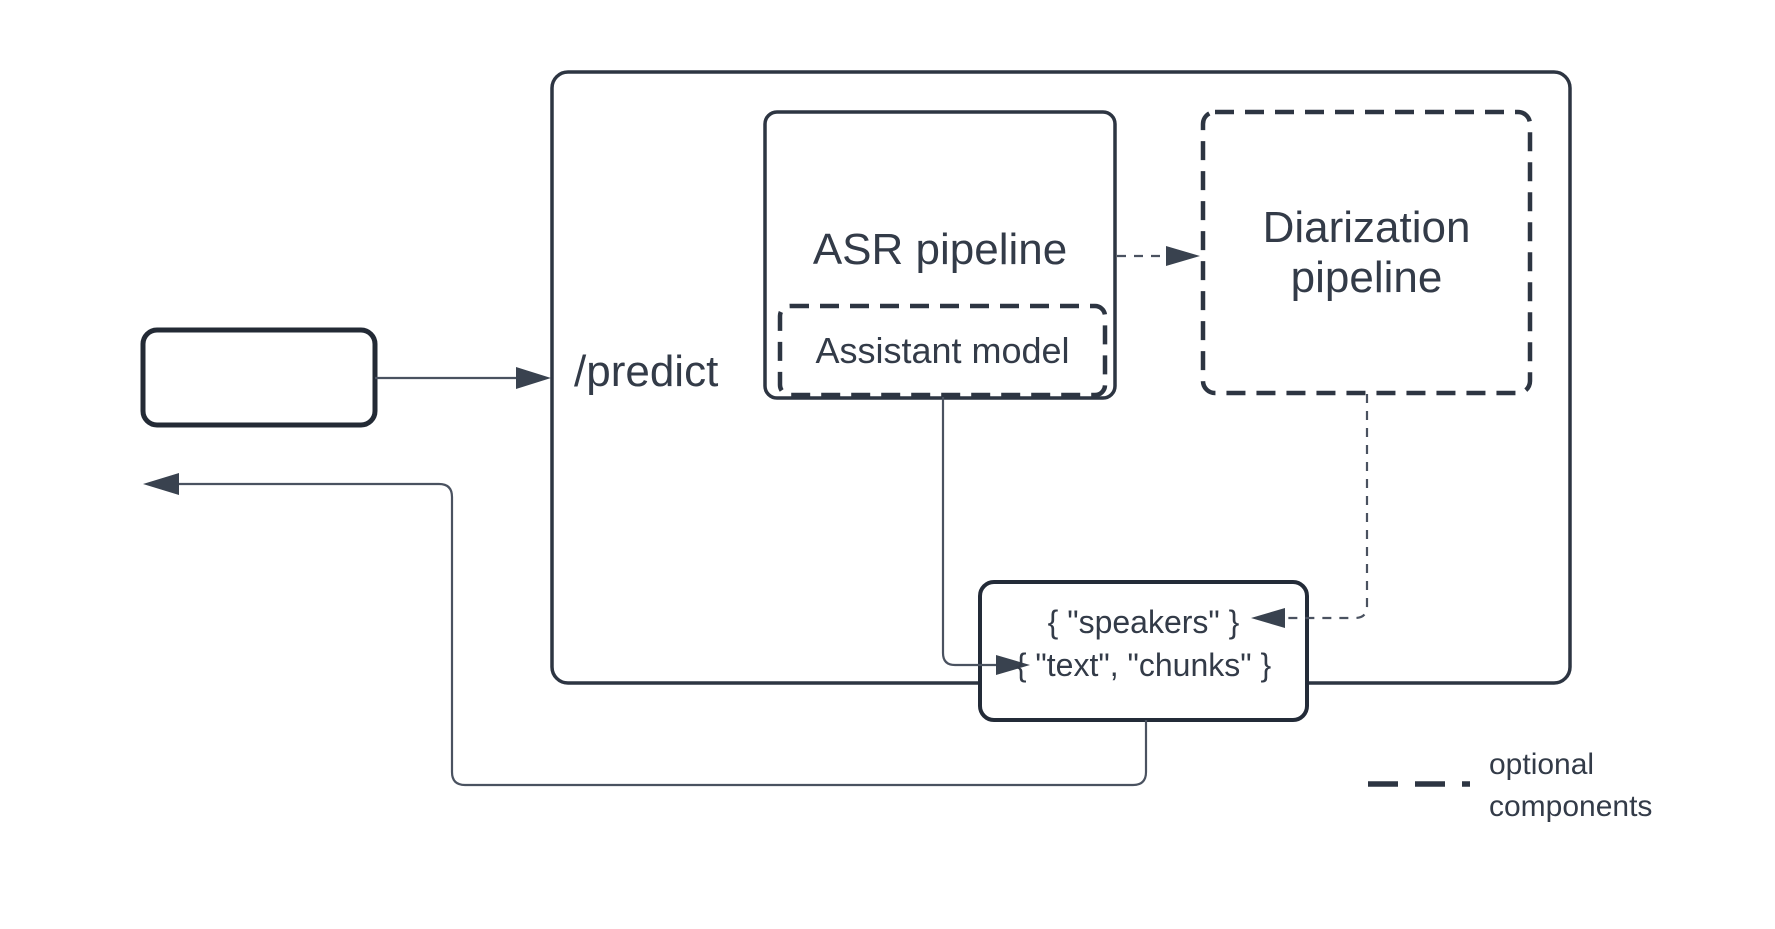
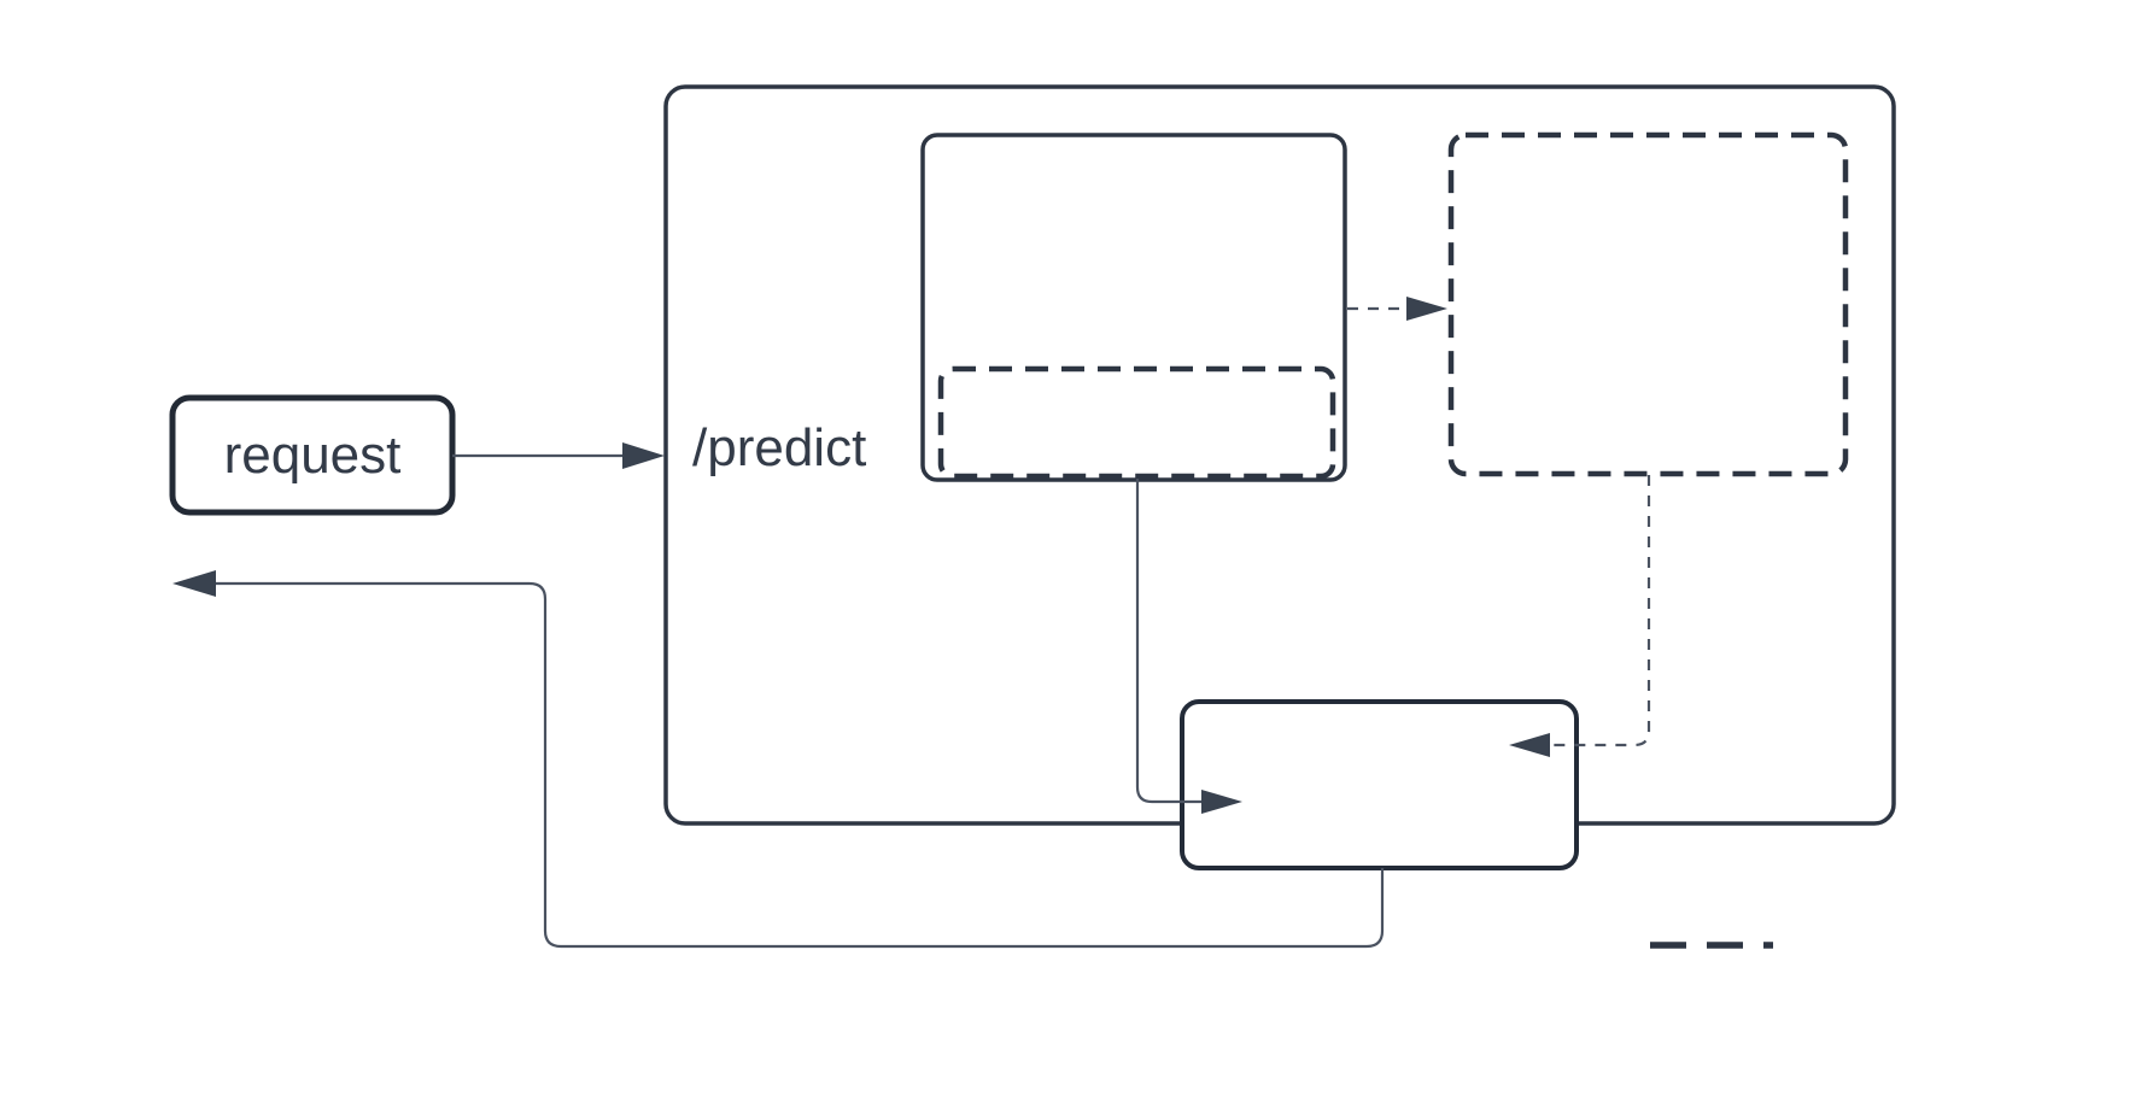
+ request
  /predict
- ASR pipeline
- Assistant model
- Diarization
- pipeline
- { "speakers" }
- { "text", "chunks" }
- optional
- components
